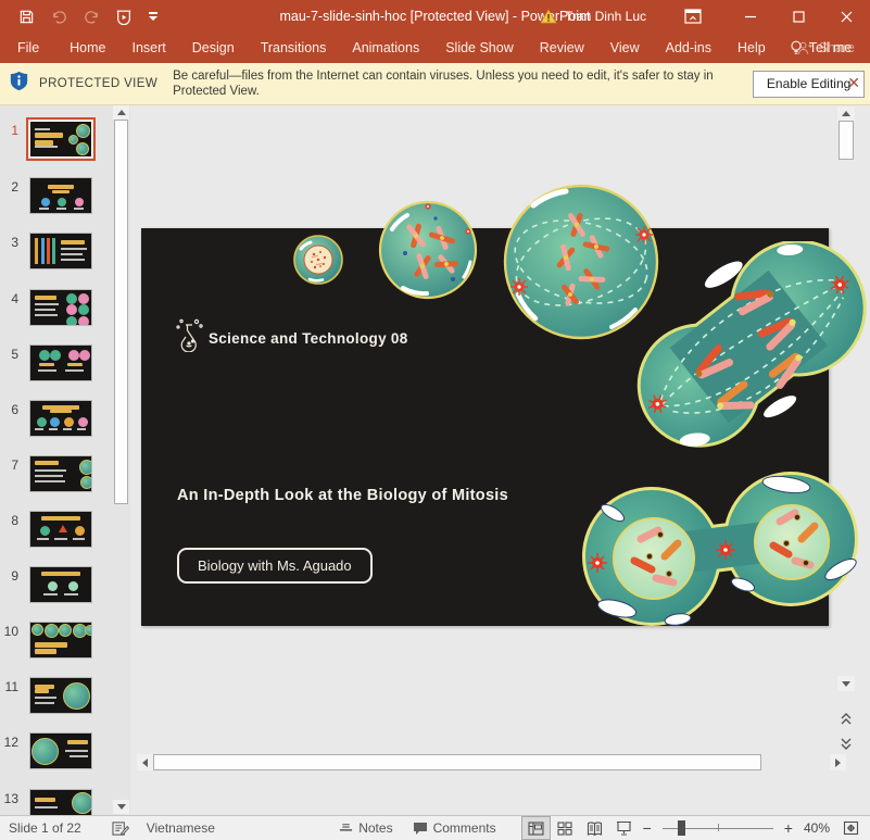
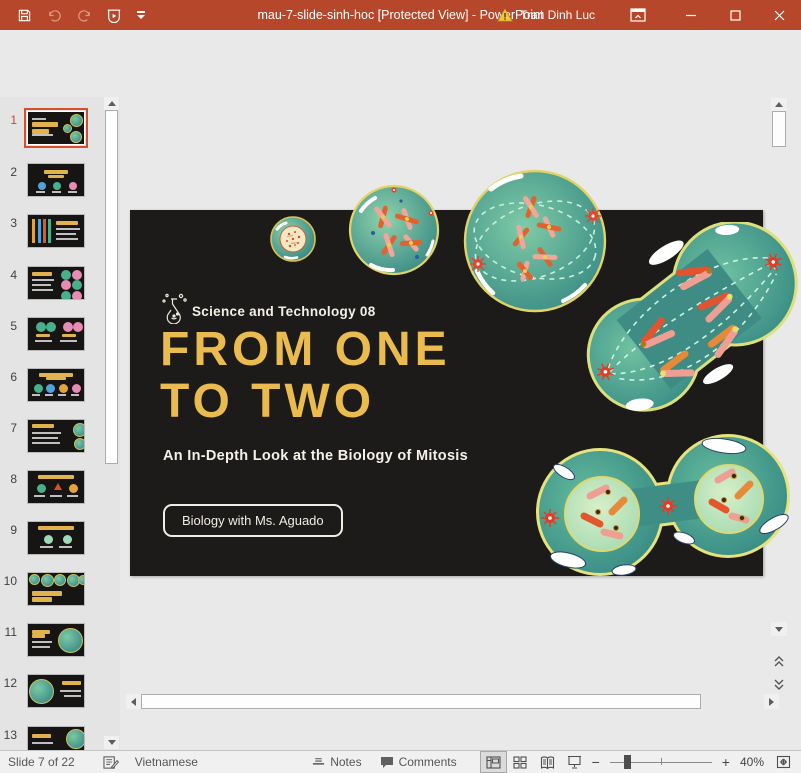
  mau-7-slide-sinh-hoc [Protected View] - PowrPoint
  Tran Dinh Luc
- File
- Home
- Insert
- Design
- Transitions
- Animations
- Slide Show
- Review
- View
- Add-ins
- Help
- Tell me
- Share
- PROTECTED VIEW
- Be careful—files from the Internet can contain viruses. Unless you need to edit, it's safer to stay in Protected View.
- Enable Editing
- ✕
  1
  2
  3
  4
  5
  6
  7
  8
  9
  10
  11
  12
  13
  Science and Technology 08
+ FROM ONE
+ TO TWO
  An In-Depth Look at the Biology of Mitosis
  Biology with Ms. Aguado
- Slide 1 of 22
+ Slide 7 of 22
  Vietnamese
  Notes
  Comments
  −
  +
  40%
